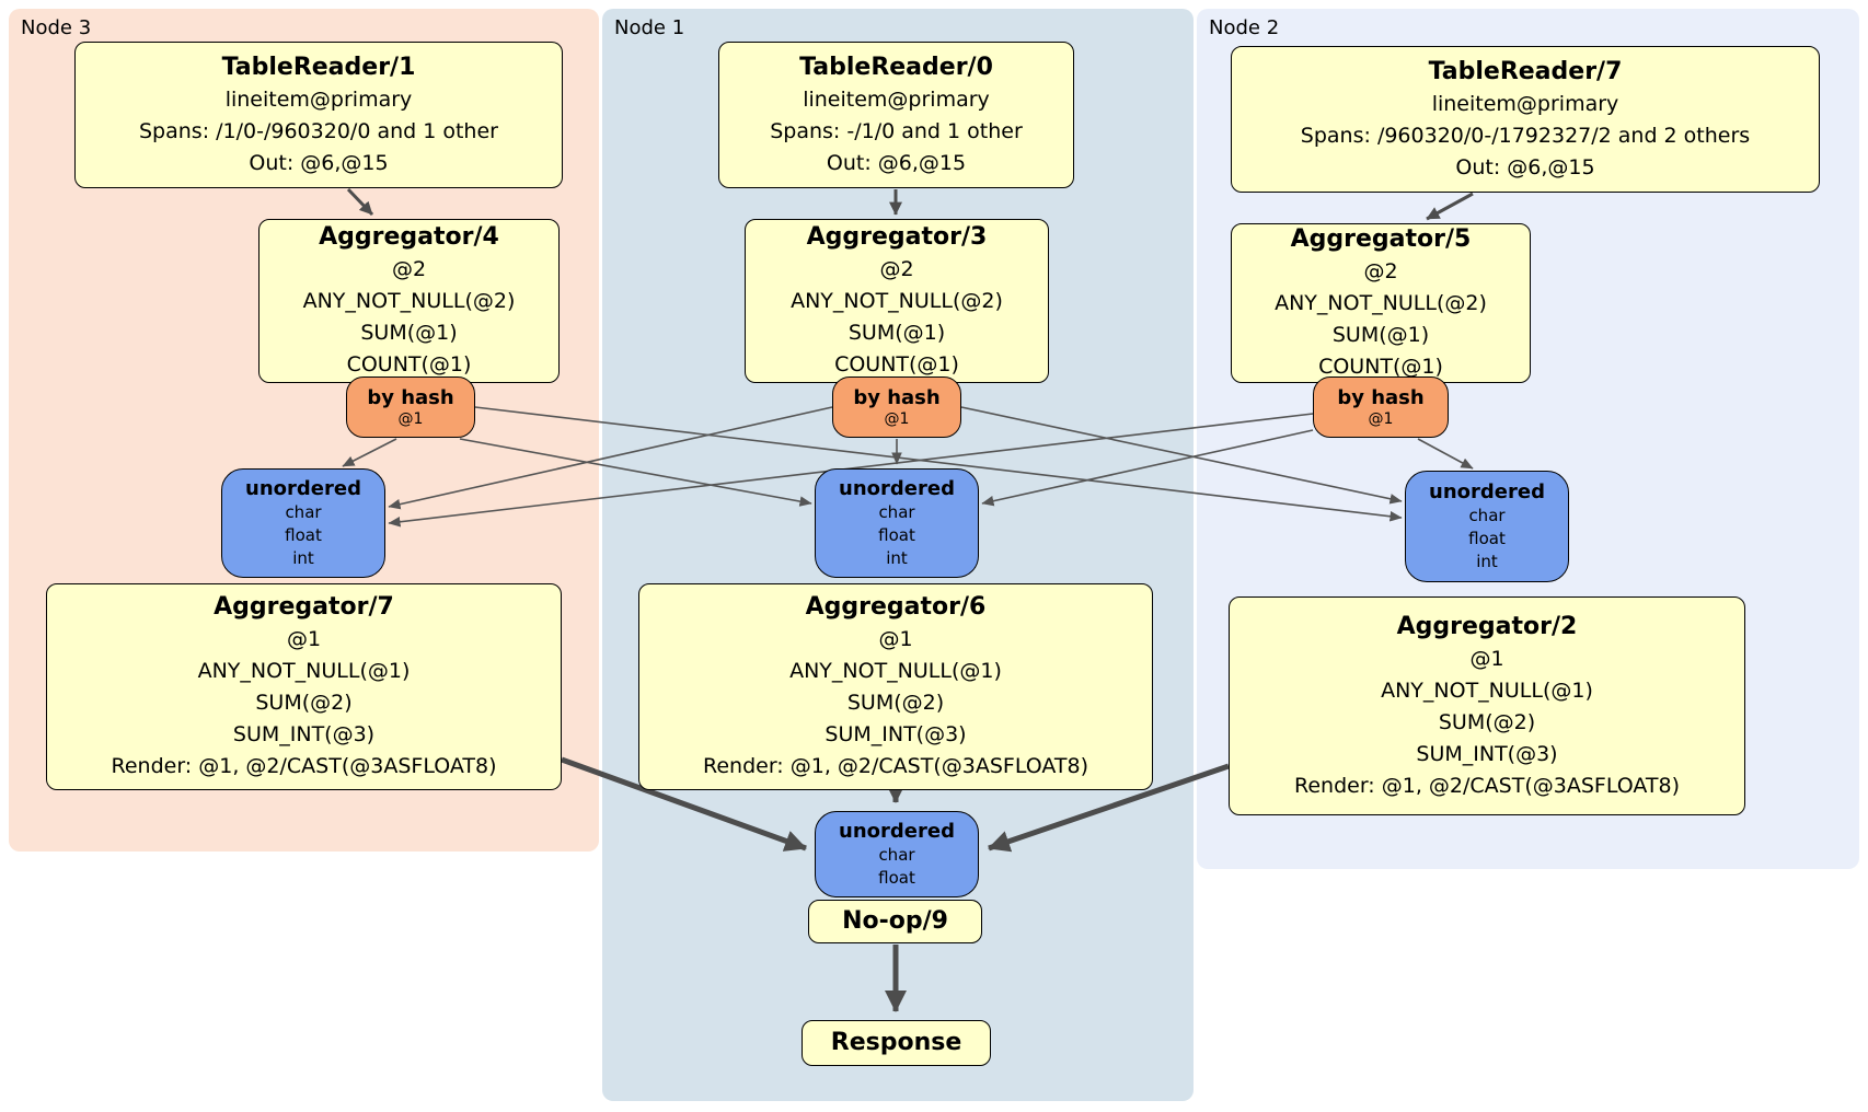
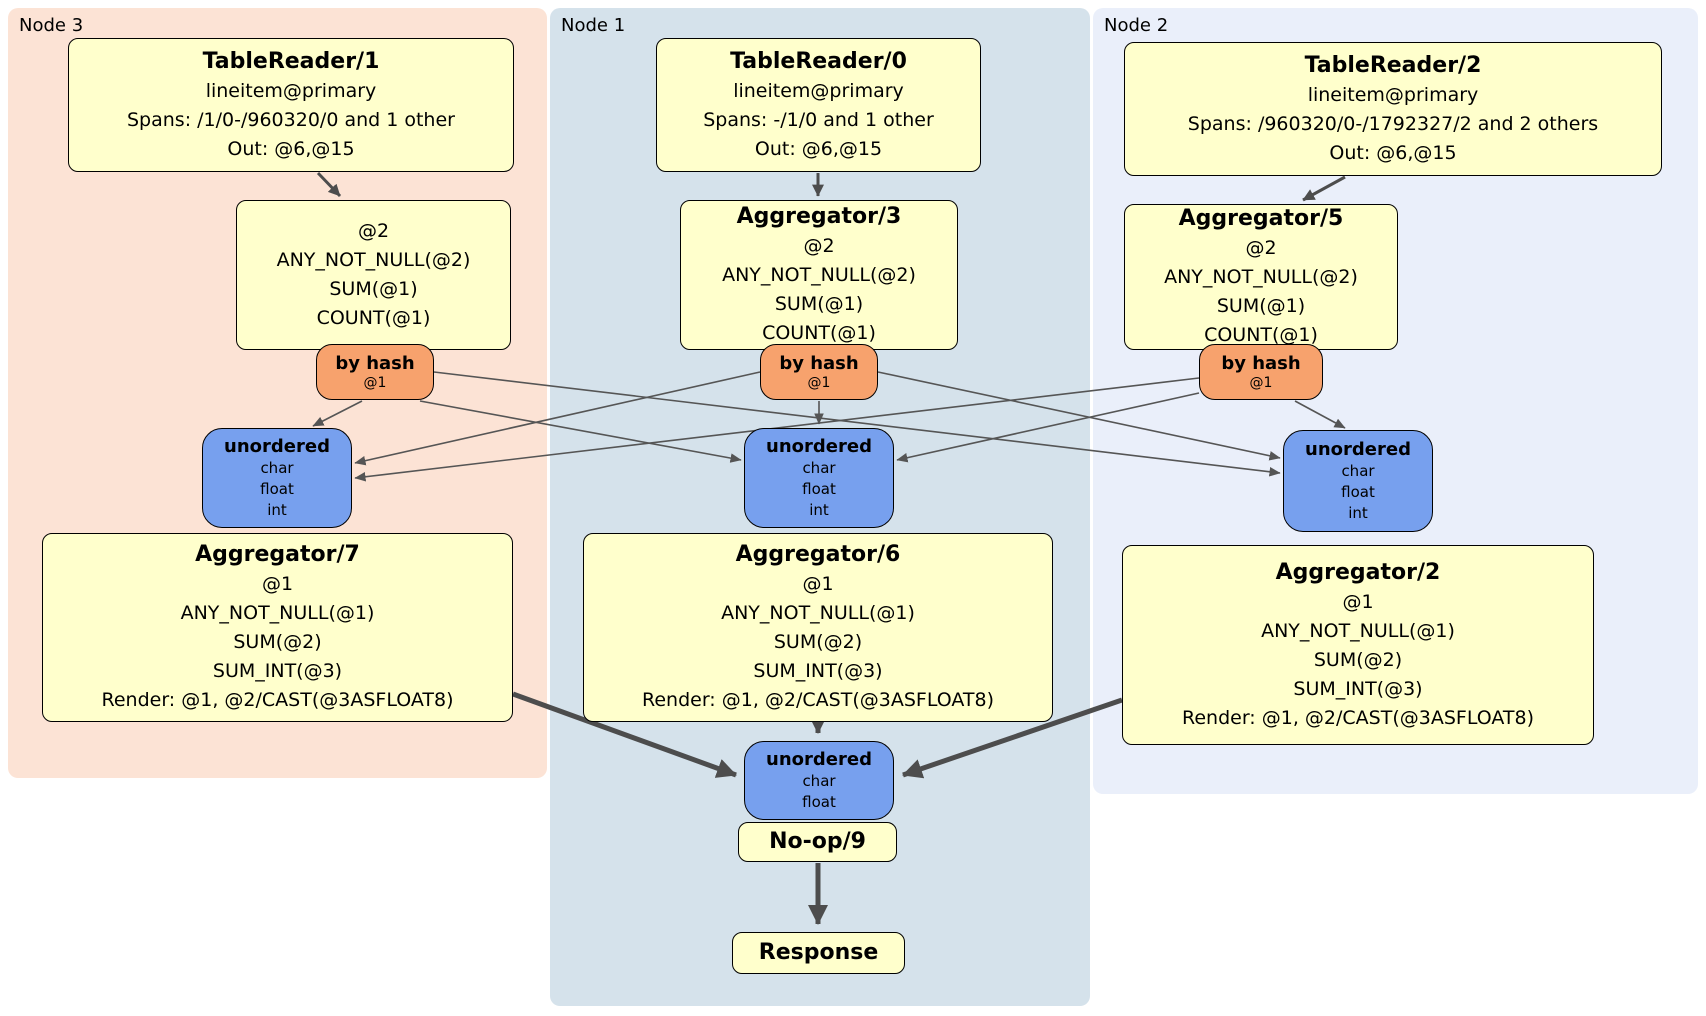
  Node 3
  Node 1
  Node 2
  TableReader/1
  lineitem@primary
  Spans: /1/0-/960320/0 and 1 other
  Out: @6,@15
- Aggregator/4
  @2
  ANY_NOT_NULL(@2)
  SUM(@1)
  COUNT(@1)
  by hash
  @1
  unordered
  char
  float
  int
  Aggregator/7
  @1
  ANY_NOT_NULL(@1)
  SUM(@2)
  SUM_INT(@3)
  Render: @1, @2/CAST(@3ASFLOAT8)
  TableReader/0
  lineitem@primary
  Spans: -/1/0 and 1 other
  Out: @6,@15
  Aggregator/3
  @2
  ANY_NOT_NULL(@2)
  SUM(@1)
  COUNT(@1)
  by hash
  @1
  unordered
  char
  float
  int
  Aggregator/6
  @1
  ANY_NOT_NULL(@1)
  SUM(@2)
  SUM_INT(@3)
  Render: @1, @2/CAST(@3ASFLOAT8)
  unordered
  char
  float
  No-op/9
  Response
- TableReader/7
+ TableReader/2
  lineitem@primary
  Spans: /960320/0-/1792327/2 and 2 others
  Out: @6,@15
  Aggregator/5
  @2
  ANY_NOT_NULL(@2)
  SUM(@1)
  COUNT(@1)
  by hash
  @1
  unordered
  char
  float
  int
  Aggregator/2
  @1
  ANY_NOT_NULL(@1)
  SUM(@2)
  SUM_INT(@3)
  Render: @1, @2/CAST(@3ASFLOAT8)
